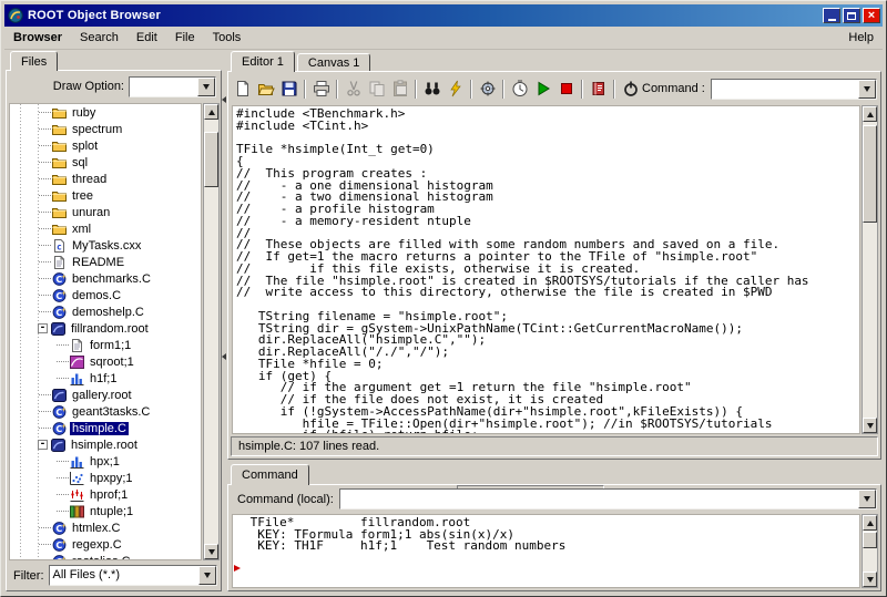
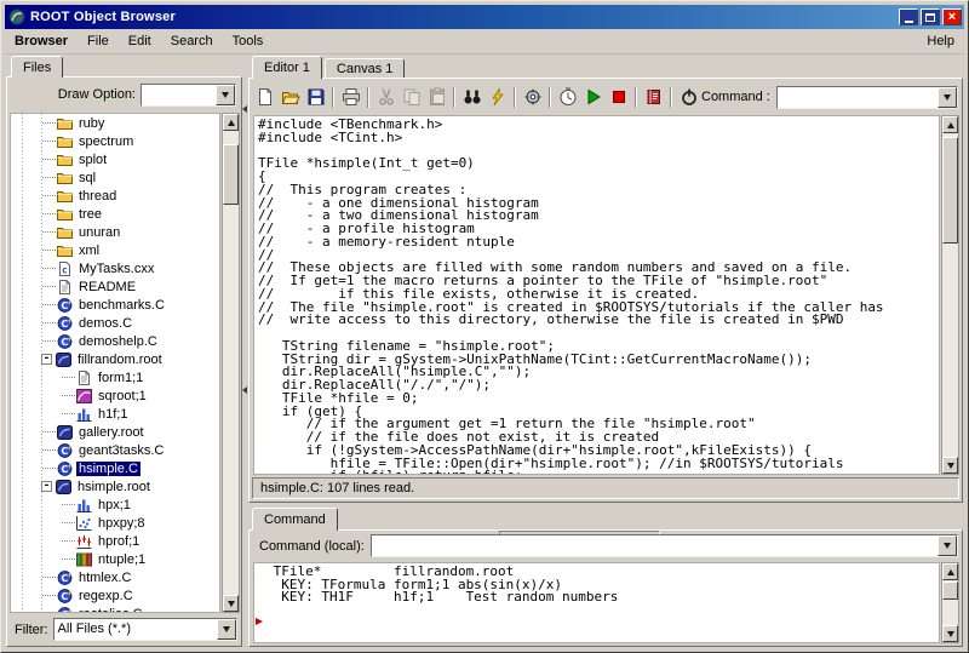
  ROOT Object Browser
  ×
  Browser
- Search
+ File
  Edit
- File
+ Search
  Tools
  Help
  Files
  Draw Option:
  ruby
  spectrum
  splot
  sql
  thread
  tree
  unuran
  xml
  c
  MyTasks.cxx
  README
  C
  benchmarks.C
  C
  demos.C
  C
  demoshelp.C
  -
  fillrandom.root
  form1;1
  sqroot;1
  h1f;1
  gallery.root
  C
  geant3tasks.C
  C
  hsimple.C
  -
  hsimple.root
  hpx;1
- hpxpy;1
+ hpxpy;8
  hprof;1
  ntuple;1
  C
  htmlex.C
  C
  regexp.C
  Filter:
  All Files (*.*)
  Editor 1
  Canvas 1
  Command :
  #include <TBenchmark.h>
  #include <TCint.h>
  TFile *hsimple(Int_t get=0)
  {
  // This program creates :
  // - a one dimensional histogram
  // - a two dimensional histogram
  // - a profile histogram
  // - a memory-resident ntuple
  //
  // These objects are filled with some random numbers and saved on a file.
  // If get=1 the macro returns a pointer to the TFile of "hsimple.root"
  // if this file exists, otherwise it is created.
  // The file "hsimple.root" is created in $ROOTSYS/tutorials if the caller has
  // write access to this directory, otherwise the file is created in $PWD
  TString filename = "hsimple.root";
  TString dir = gSystem->UnixPathName(TCint::GetCurrentMacroName());
  dir.ReplaceAll("hsimple.C","");
  dir.ReplaceAll("/./","/");
  TFile *hfile = 0;
  if (get) {
  // if the argument get =1 return the file "hsimple.root"
  // if the file does not exist, it is created
  if (!gSystem->AccessPathName(dir+"hsimple.root",kFileExists)) {
  hfile = TFile::Open(dir+"hsimple.root"); //in $ROOTSYS/tutorials
  hsimple.C: 107 lines read.
  Command
  Command (local):
  TFile* fillrandom.root
  KEY: TFormula form1;1 abs(sin(x)/x)
  KEY: TH1F h1f;1 Test random numbers
